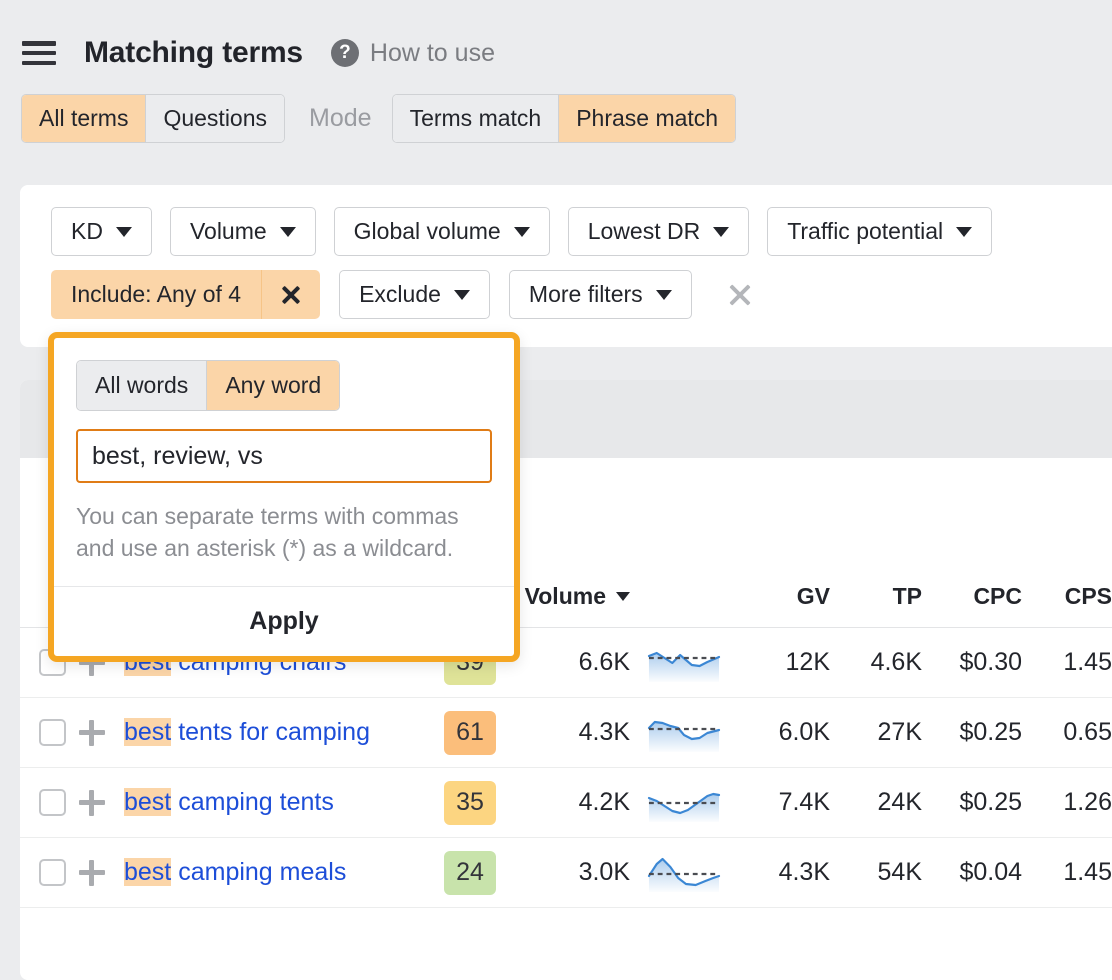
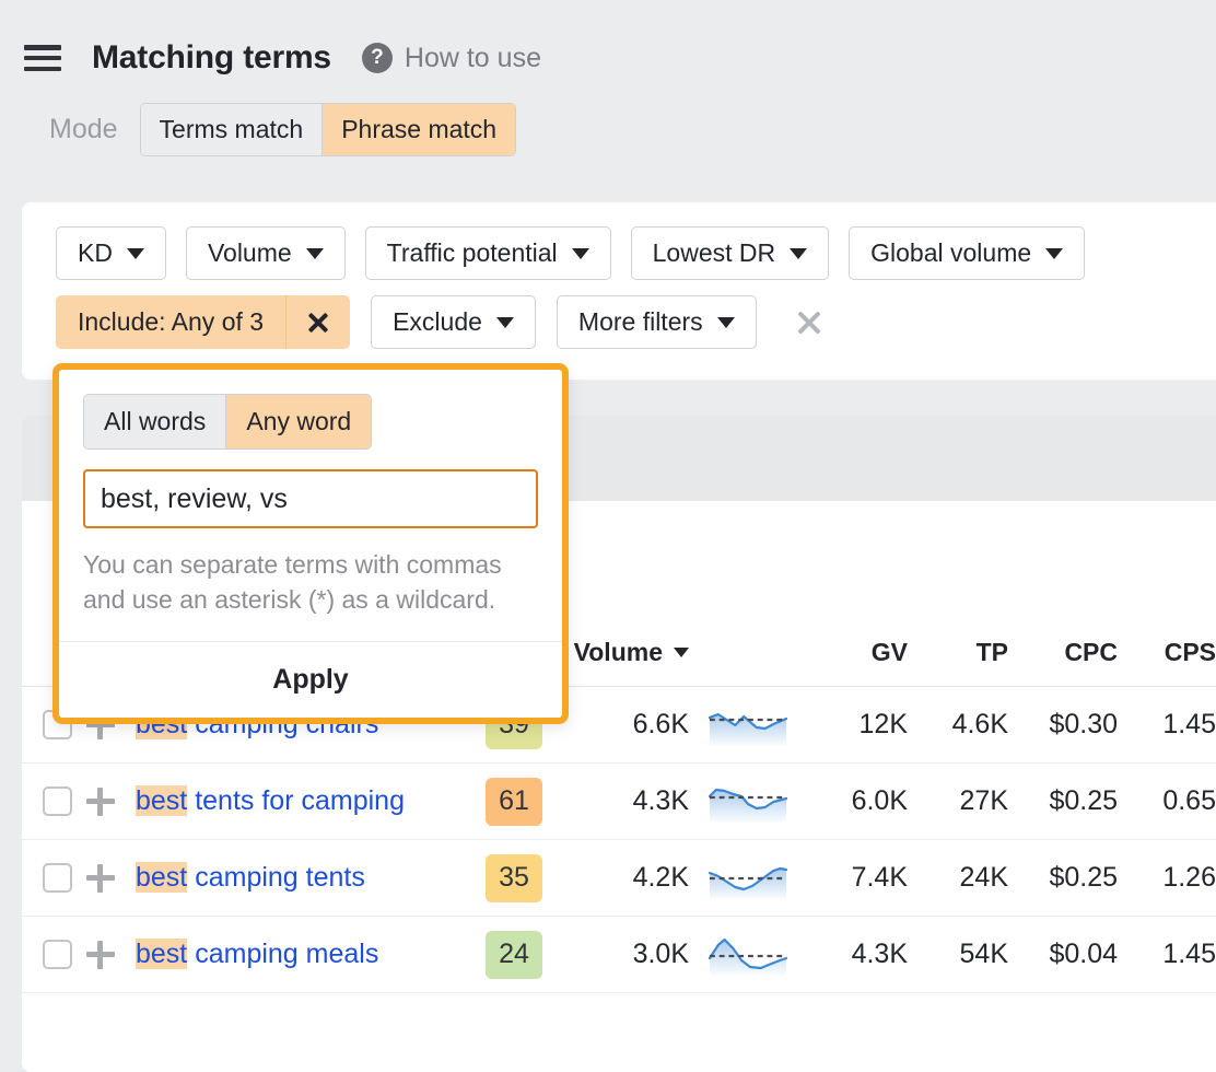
  Matching terms
  ?
  How to use
- All terms
- Questions
  Mode
  Terms match
  Phrase match
  KD
  Volume
- Global volume
+ Traffic potential
  Lowest DR
- Traffic potential
+ Global volume
- Include: Any of 4
+ Include: Any of 3
  Exclude
  More filters
  Volume
  GV
  TP
  CPC
  CPS
  6.6K
  12K
  4.6K
  $0.30
  1.45
  best tents for camping
  61
  4.3K
  6.0K
  27K
  $0.25
  0.65
  best camping tents
  35
  4.2K
  7.4K
  24K
  $0.25
  1.26
  best camping meals
  24
  3.0K
  4.3K
  54K
  $0.04
  1.45
  All words
  Any word
  best, review, vs
  You can separate terms with commas and use an asterisk (*) as a wildcard.
  Apply
